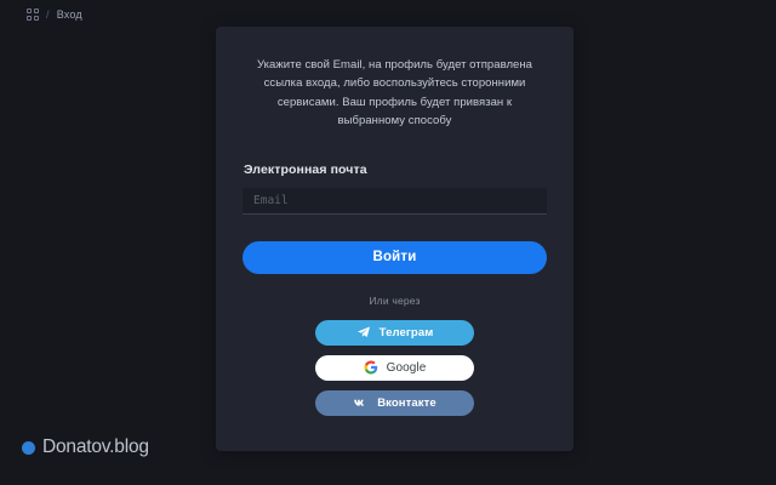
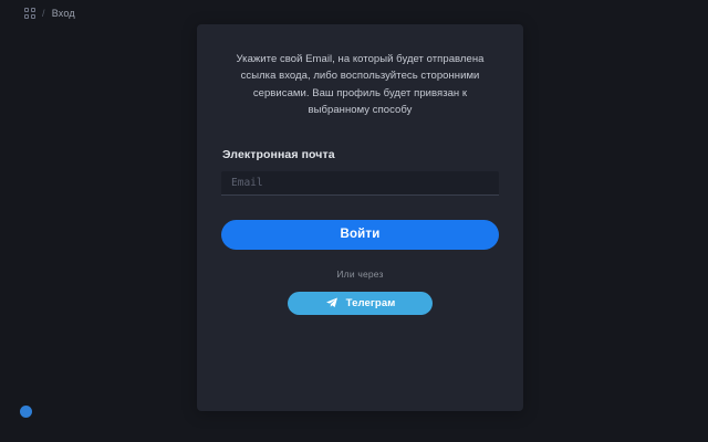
  /
  Вход
- Укажите свой Email, на профиль будет отправлена ссылка входа, либо воспользуйтесь сторонними сервисами. Ваш профиль будет привязан к выбранному способу
+ Укажите свой Email, на который будет отправлена ссылка входа, либо воспользуйтесь сторонними сервисами. Ваш профиль будет привязан к выбранному способу
  Электронная почта
  Email
  Войти
  Или через
  Телеграм
- Google
- Вконтакте
- Donatov.blog
